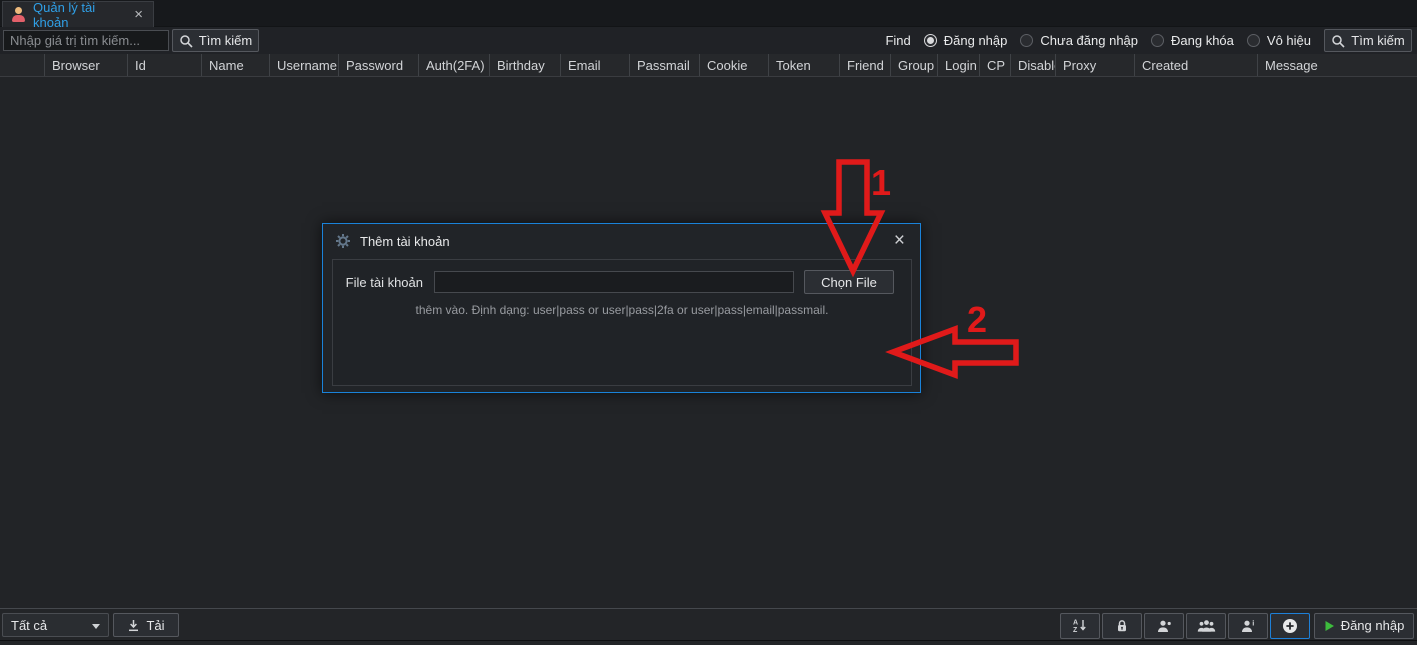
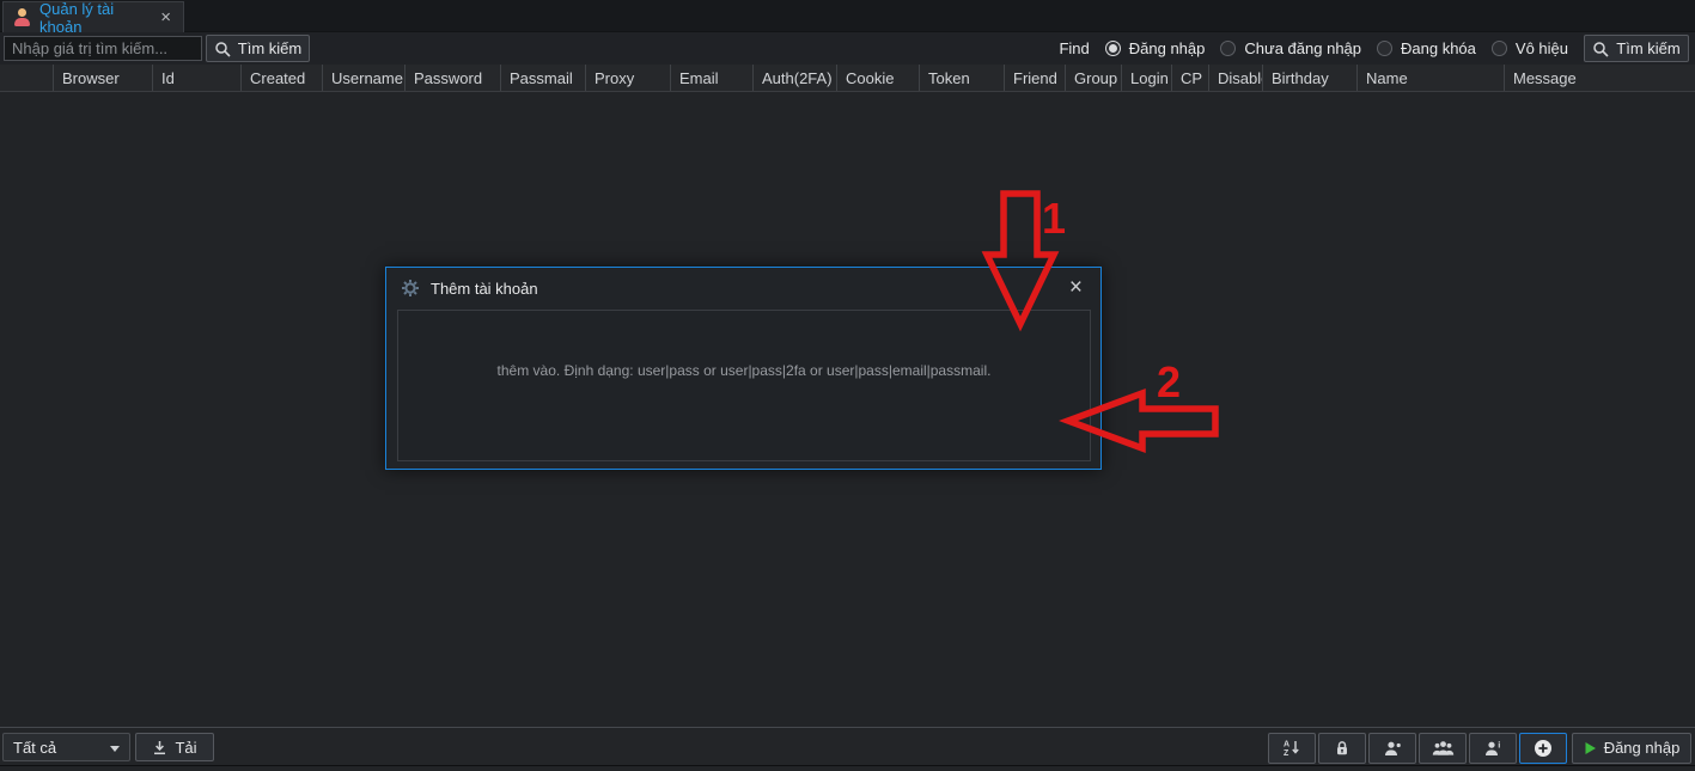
  Quản lý tài khoản
  ×
  Nhập giá trị tìm kiếm...
  Tìm kiếm
  Find
  Đăng nhập
  Chưa đăng nhập
  Đang khóa
  Vô hiệu
  Tìm kiếm
  Browser
  Id
- Name
+ Created
  Username
  Password
- Auth(2FA)
+ Passmail
- Birthday
+ Proxy
  Email
- Passmail
+ Auth(2FA)
  Cookie
  Token
  Friend
  Group
  Login
  CP
  Disabl
- Proxy
+ Birthday
- Created
+ Name
  Message
  Tất cả
  Tải
  i
  Đăng nhập
  Thêm tài khoản
  ×
- File tài khoản
- Chọn File
  thêm vào. Định dạng: user|pass or user|pass|2fa or user|pass|email|passmail.
  1
  2
